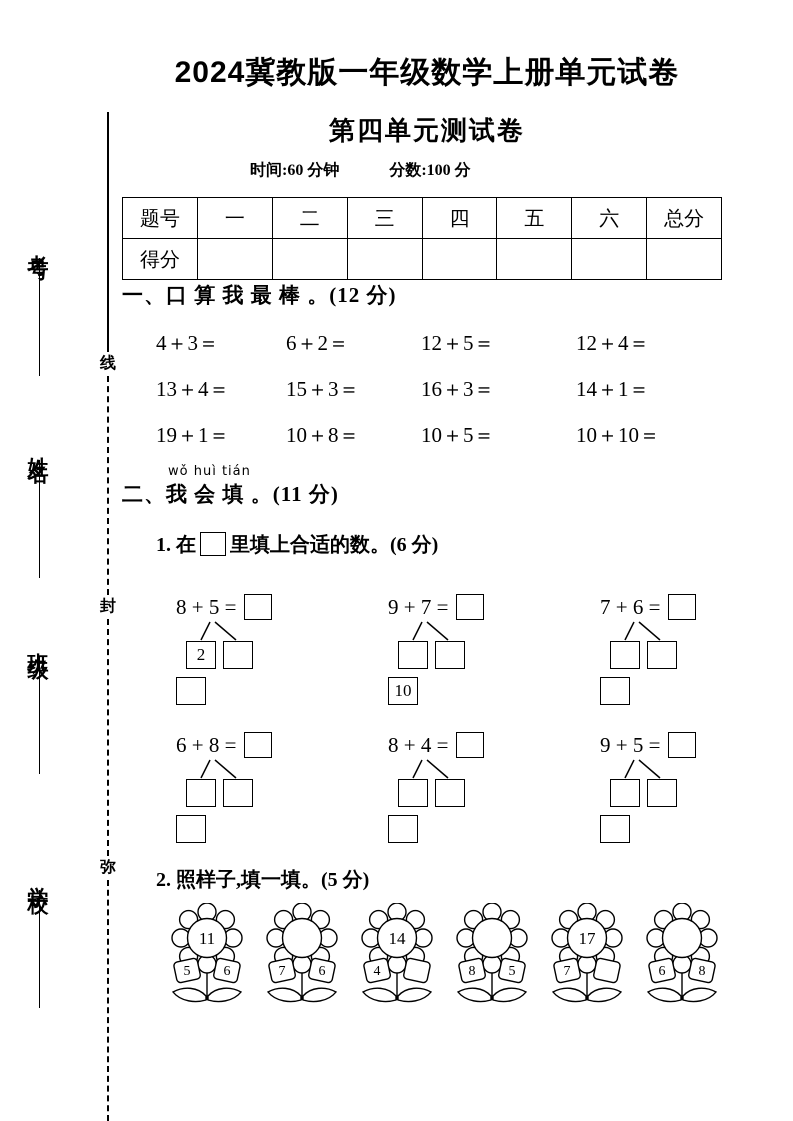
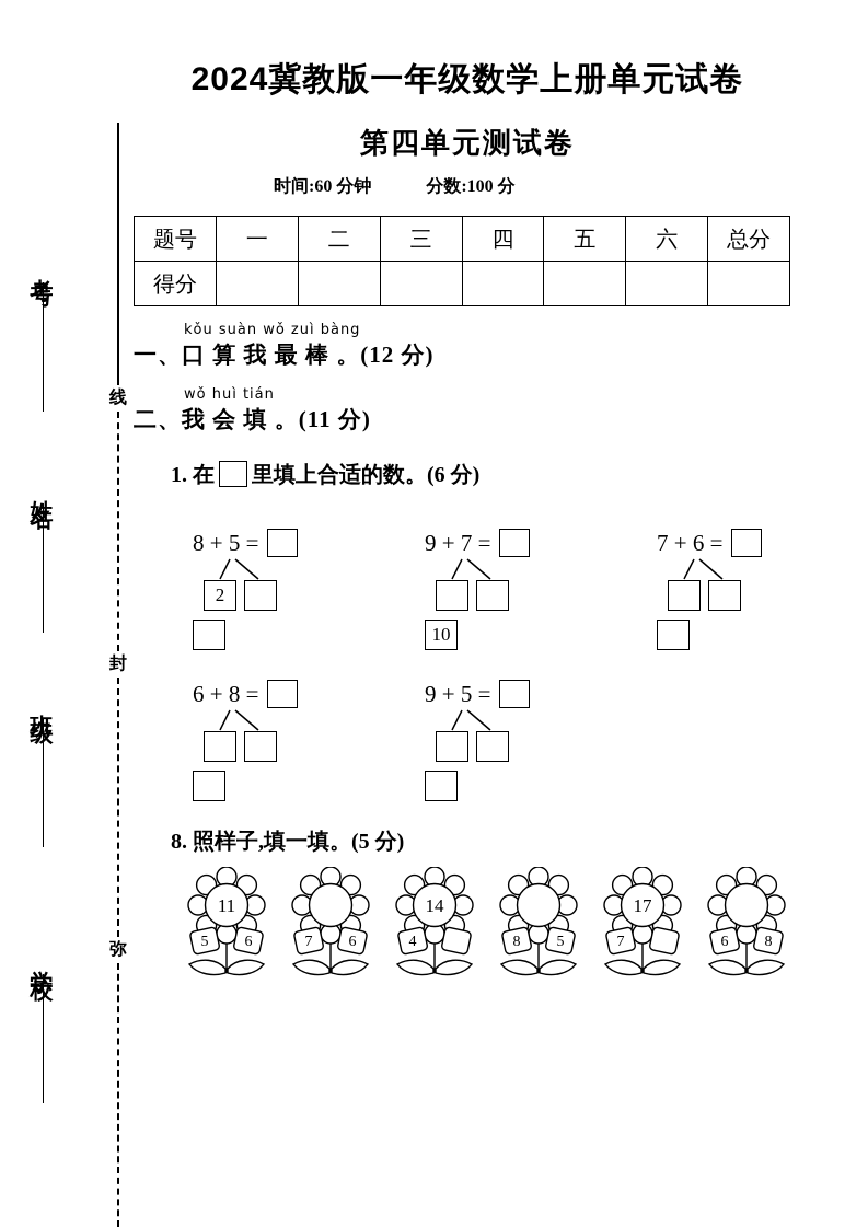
  线
  封
  弥
  2024冀教版一年级数学上册单元试卷
  第四单元测试卷
  时间:60 分钟
  分数:100 分
  题号	一	二	三	四	五	六	总分
  得分
+ kǒu suàn wǒ zuì bàng
  一、口 算 我 最 棒 。(12 分)
- 4＋3＝
- 6＋2＝
- 12＋5＝
- 12＋4＝
- 13＋4＝
- 15＋3＝
- 16＋3＝
- 14＋1＝
- 19＋1＝
- 10＋8＝
- 10＋5＝
- 10＋10＝
  wǒ huì tián
  二、我 会 填 。(11 分)
  1. 在 里填上合适的数。(6 分)
  8 + 5 =
  2
  9 + 7 =
  10
  7 + 6 =
  6 + 8 =
- 8 + 4 =
  9 + 5 =
- 2. 照样子,填一填。(5 分)
+ 8. 照样子,填一填。(5 分)
  11
  5
  6
  7
  6
  14
  4
  8
  5
  17
  7
  6
  8
